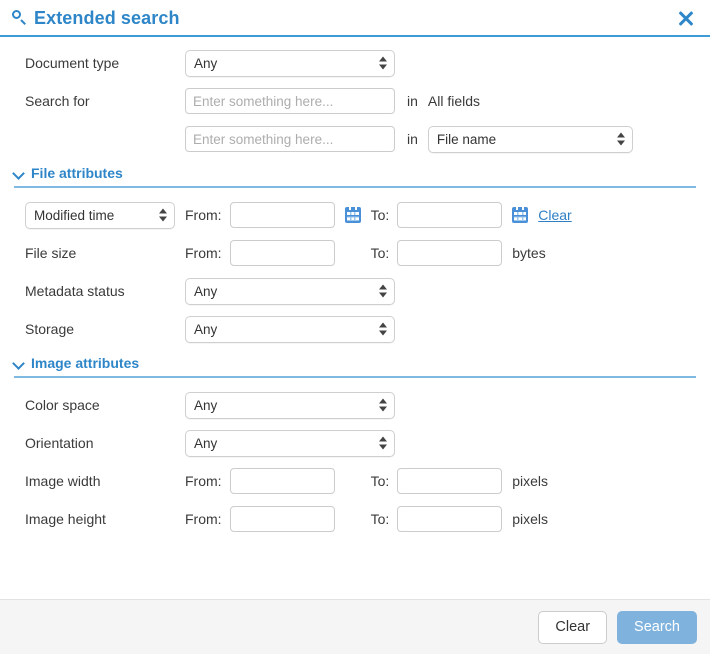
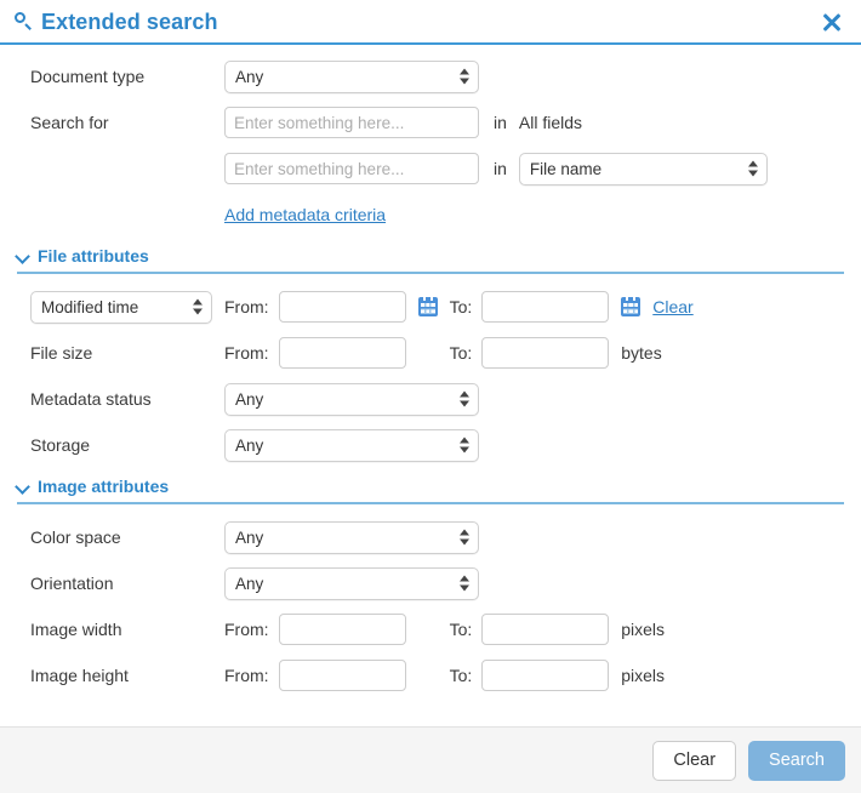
  Extended search
  Document type
  Any
  Search for
  Enter something here...
  in
  All fields
  Enter something here...
  in
  File name
+ Add metadata criteria
  File attributes
  Modified time
  From:
  To:
  Clear
  File size
  From:
  To:
  bytes
  Metadata status
  Any
  Storage
  Any
  Image attributes
  Color space
  Any
  Orientation
  Any
  Image width
  From:
  To:
  pixels
  Image height
  From:
  To:
  pixels
  Clear
  Search
